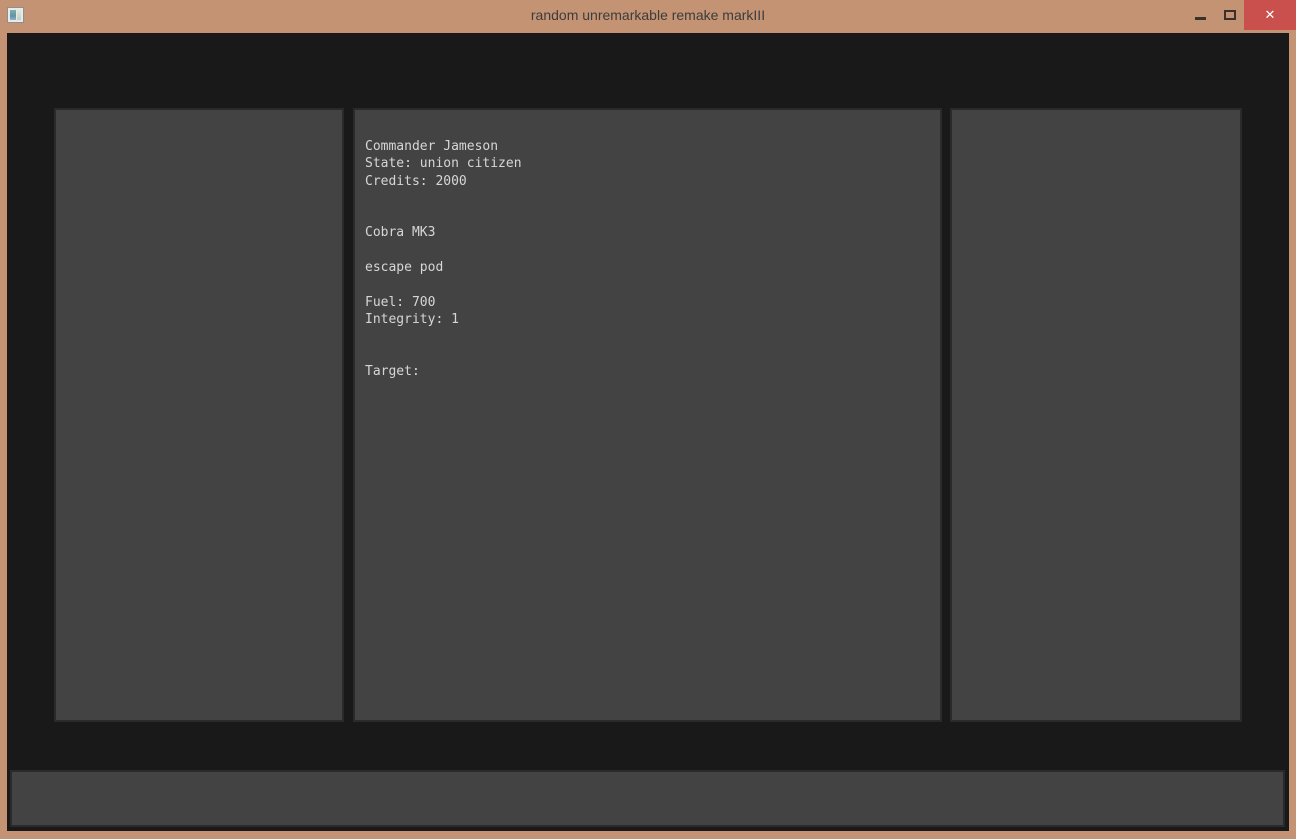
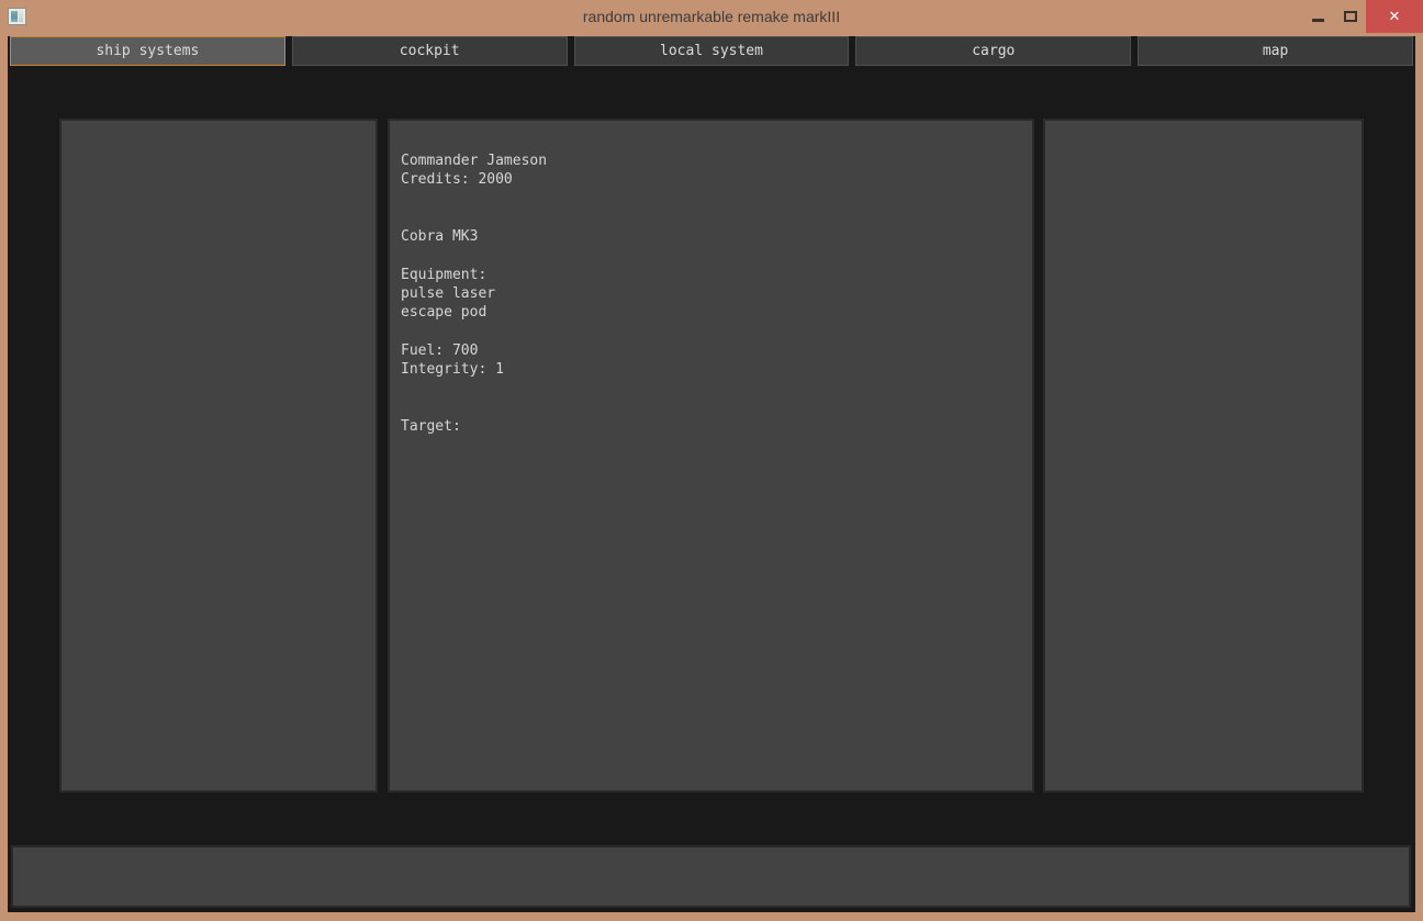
  random unremarkable remake markIII
  ✕
+ ship systems
+ cockpit
+ local system
+ cargo
+ map
  Commander Jameson
- State: union citizen
  Credits: 2000
  Cobra MK3
+ Equipment:
+ pulse laser
  escape pod
  Fuel: 700
  Integrity: 1
  Target:
